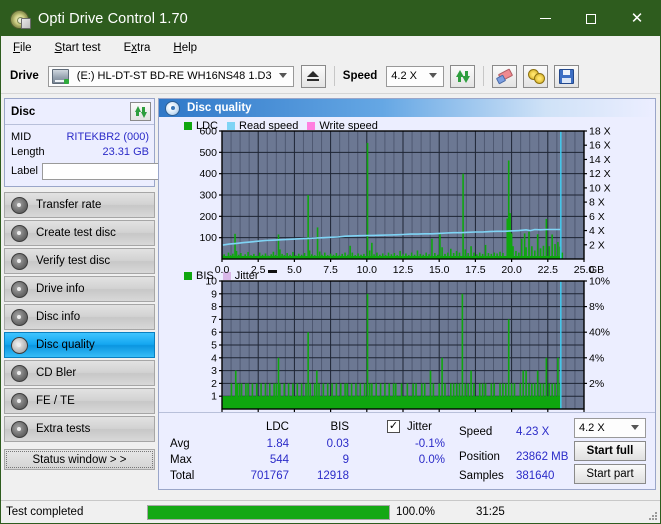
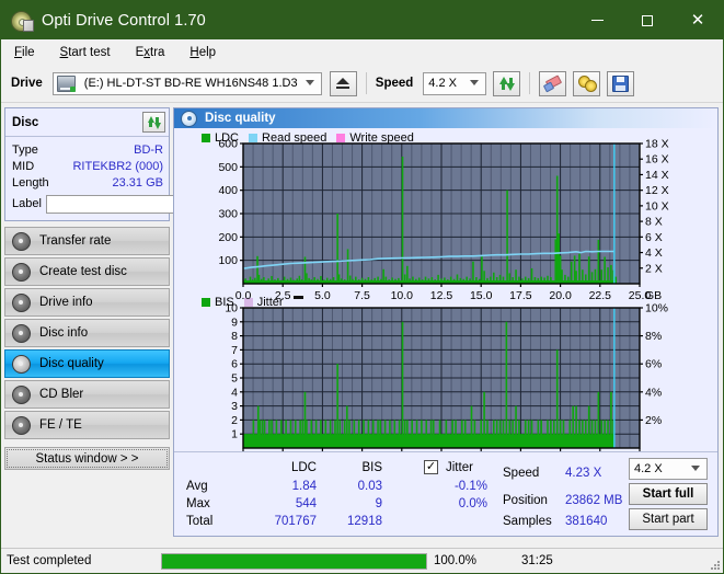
  Opti Drive Control 1.70
  ✕
  File
  Start test
  Extra
  Help
  Drive
  (E:) HL-DT-ST BD-RE WH16NS48 1.D3
  Speed
  4.2 X
  Disc
+ Type
+ BD-R
  MID
  RITEKBR2 (000)
  Length
  23.31 GB
  Label
  Transfer rate
  Create test disc
- Verify test disc
  Drive info
  Disc info
  Disc quality
  CD Bler
  FE / TE
- Extra tests
  Status window > >
  Disc quality
  LDC
  Read speed
  Write speed
  BIS
  Jitter
  100
  200
  300
  400
  500
  600
  2 X
  4 X
  6 X
  8 X
  10 X
  12 X
  14 X
  16 X
  18 X
  0.0
  2.5
  5.0
  7.5
  10.0
  12.5
  15.0
  17.5
  20.0
  22.5
  25.0
  GB
  1
  2
  3
  4
  5
  6
  7
  8
  9
  10
  2%
  4%
- 40%
+ 6%
  8%
  10%
  Avg
  Max
  Total
  LDC
  1.84
  544
  701767
  BIS
  0.03
  9
  12918
  ✓
  Jitter
  -0.1%
  0.0%
  Speed
  4.23 X
  Position
  23862 MB
  Samples
  381640
  4.2 X
  Start full
  Start part
  Test completed
  100.0%
  31:25
